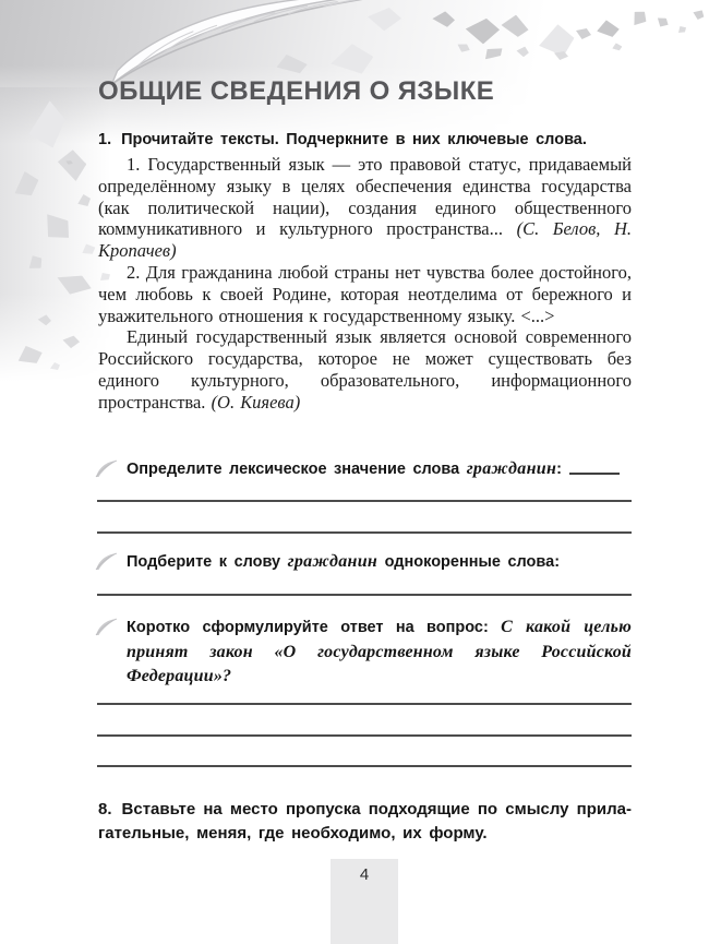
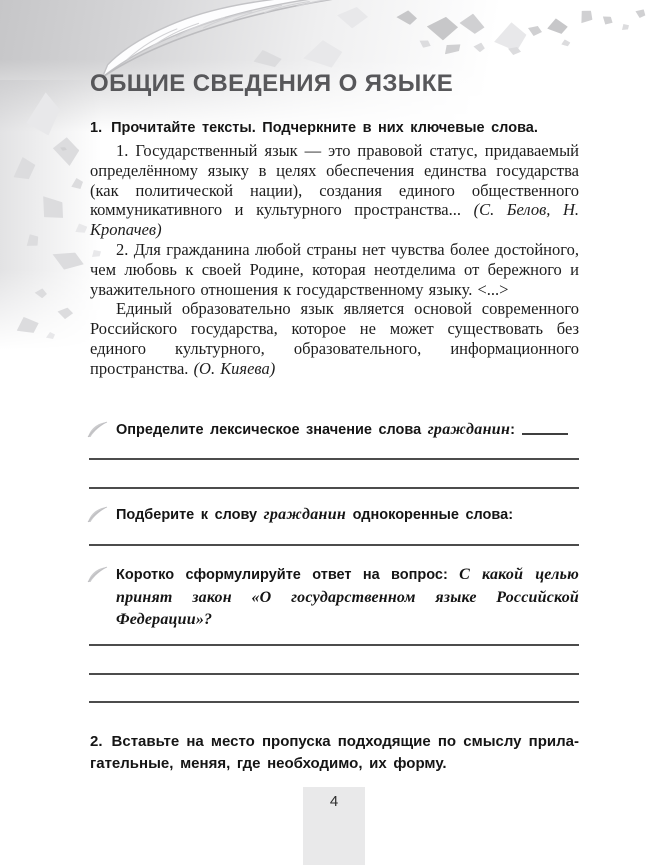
  ОБЩИЕ СВЕДЕНИЯ О ЯЗЫКЕ
  1. Прочитайте тексты. Подчеркните в них ключевые слова.
  1. Государственный язык — это правовой статус, придаваемый определённому языку в целях обеспече­ния единства государства (как политической нации), создания единого общественного коммуникативного и культурного пространства... (С. Белов, Н. Кропачев)
  2. Для гражданина любой страны нет чувства более достойного, чем любовь к своей Родине, которая неот­делима от бережного и уважительного отношения к го­сударственному языку. <...>
- Единый государственный язык является основой со­временного Российского государства, которое не может существовать без единого культурного, образовательно­го, информационного пространства. (О. Кияева)
+ Единый образовательно язык является основой со­временного Российского государства, которое не может существовать без единого культурного, образовательно­го, информационного пространства. (О. Кияева)
  Определите лексическое значение слова гражданин:
  Подберите к слову гражданин однокоренные слова:
  Коротко сформулируйте ответ на вопрос: С какой целью принят закон «О государственном языке Россий­ской Федерации»?
- 8. Вставьте на место пропуска подходящие по смыслу прила­ательные, меняя, где необходимо, их форму.
+ 2. Вставьте на место пропуска подходящие по смыслу прила­ательные, меняя, где необходимо, их форму.
  4
